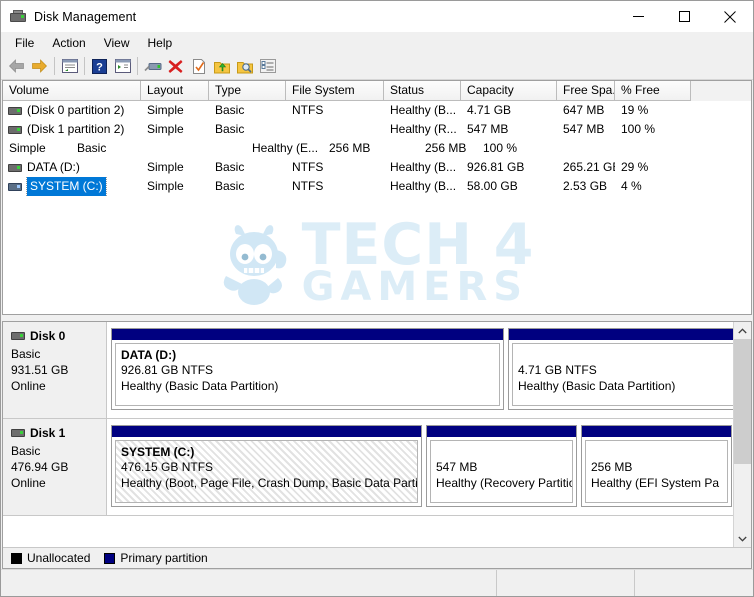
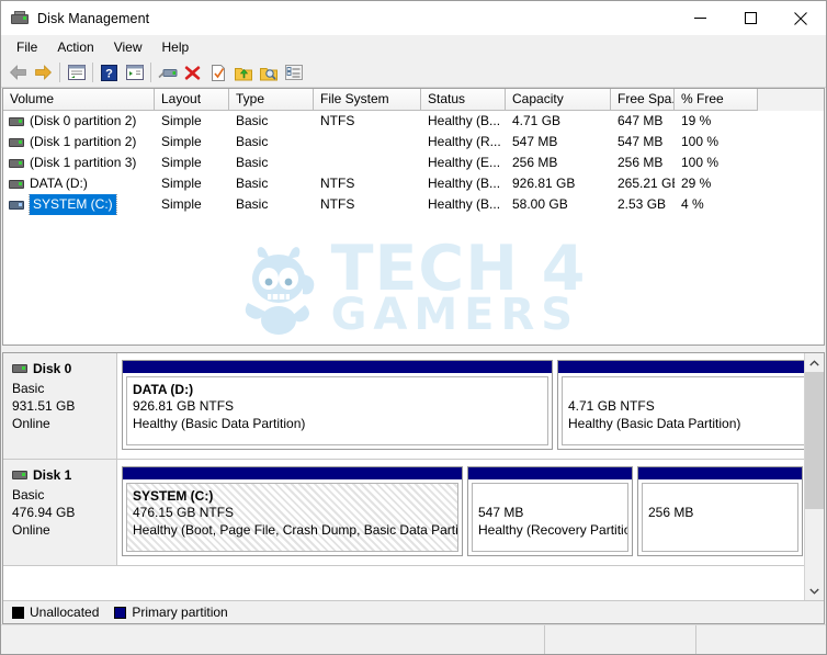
  Disk Management
  File
  Action
  View
  Help
  ?
  Volume
  Layout
  Type
  File System
  Status
  Capacity
  Free Spa
  % Free
  (Disk 0 partition 2)
  Simple
  Basic
  NTFS
  Healthy (B...
  4.71 GB
  647 MB
  19 %
  (Disk 1 partition 2)
  Simple
  Basic
  Healthy (R...
  547 MB
  547 MB
  100 %
+ (Disk 1 partition 3)
  Simple
  Basic
  Healthy (E...
  256 MB
  256 MB
  100 %
  DATA (D:)
  Simple
  Basic
  NTFS
  Healthy (B...
  926.81 GB
  265.21 G
  29 %
  SYSTEM (C:)
  Simple
  Basic
  NTFS
  Healthy (B...
  58.00 GB
  2.53 GB
  4 %
  TECH 4
  GAMERS
  Disk 0
  Basic
  931.51 GB
  Online
  DATA (D:)
  926.81 GB NTFS
  Healthy (Basic Data Partition)
  4.71 GB NTFS
  Healthy (Basic Data Partition)
  Disk 1
  Basic
  476.94 GB
  Online
  SYSTEM (C:)
  476.15 GB NTFS
  Healthy (Boot, Page File, Crash Dump, Basic Data Parti
  547 MB
  Healthy (Recovery Partiti
  256 MB
- Healthy (EFI System Pa
  Unallocated
  Primary partition
